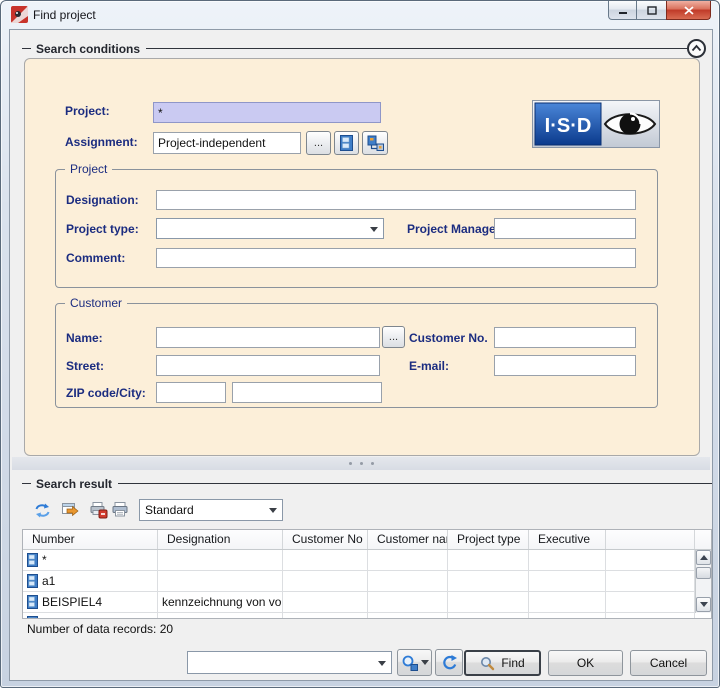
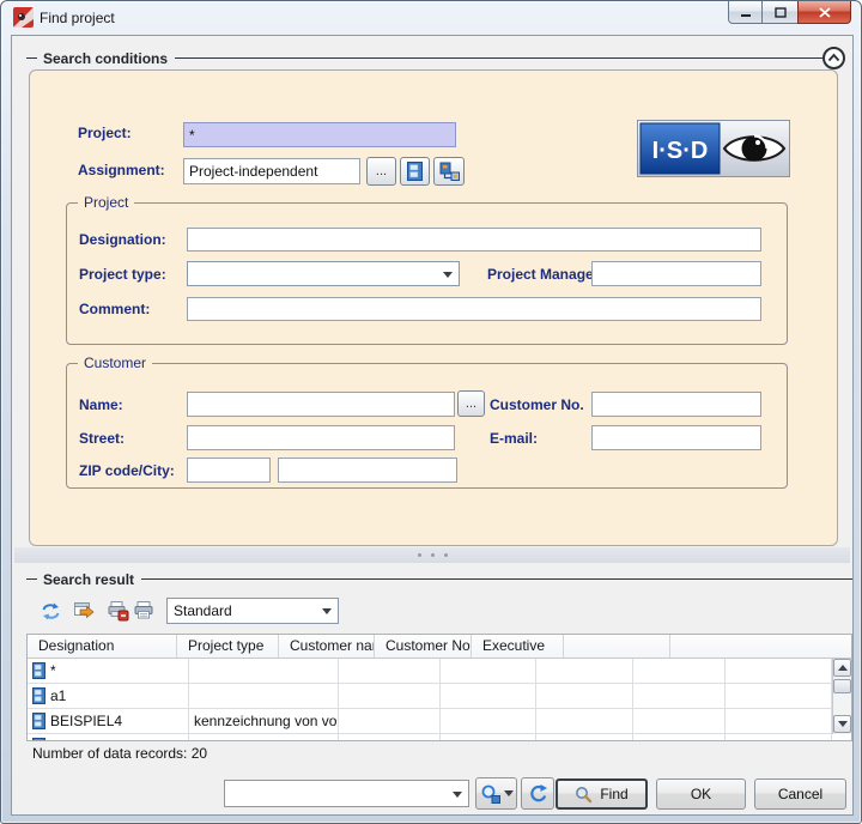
  Find project
  Search conditions
  Project:
  *
  Assignment:
  Project-independent
  ...
  I·S·D
  Project
  Designation:
  Project type:
  Project Manage
  Comment:
  Customer
  Name:
  ...
  Customer No.
  Street:
  E-mail:
  ZIP code/City:
  Search result
  Standard
- Number
  Designation
- Customer No
+ Project type
  Customer na
- Project type
+ Customer No
  Executive
  *
  a1
  BEISPIEL4
  kennzeichnung von vo
  Number of data records: 20
  Find
  OK
  Cancel
